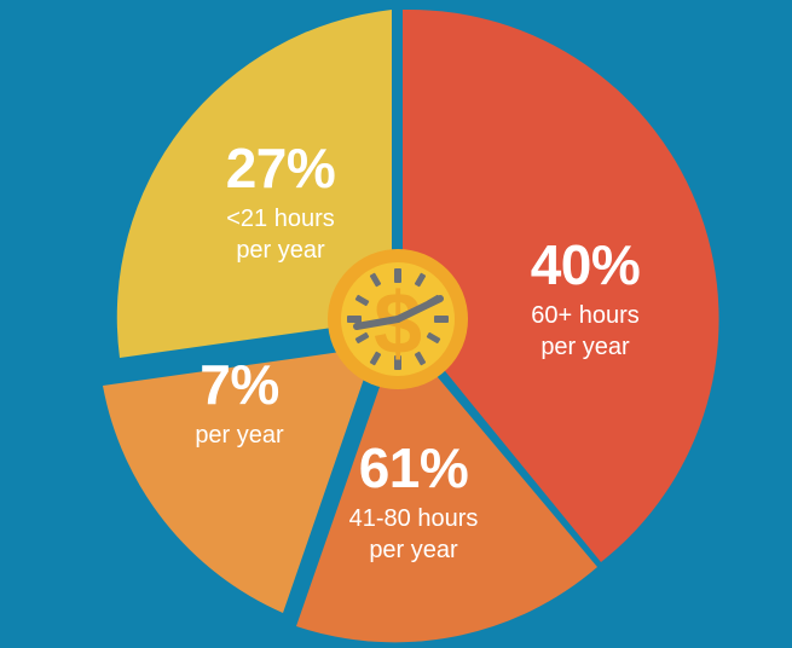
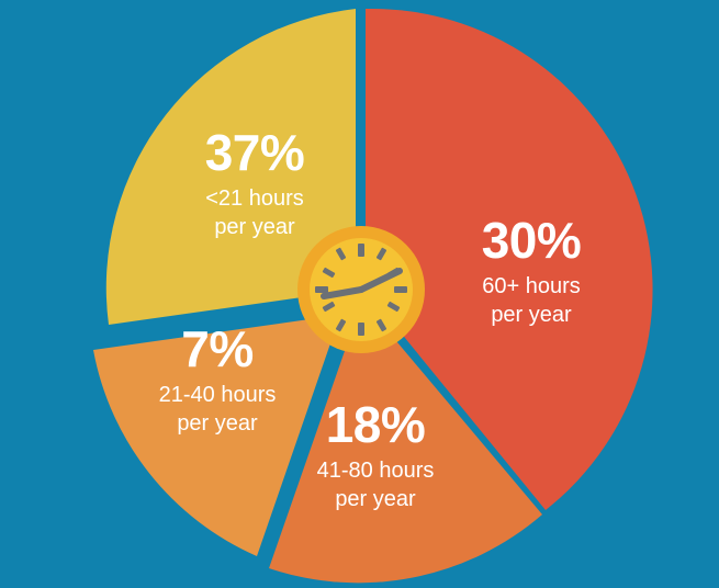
- $
- 40%
+ 30%
  60+ hours
  per year
- 61%
+ 18%
  41-80 hours
  per year
  7%
+ 21-40 hours
  per year
- 27%
+ 37%
  <21 hours
  per year
